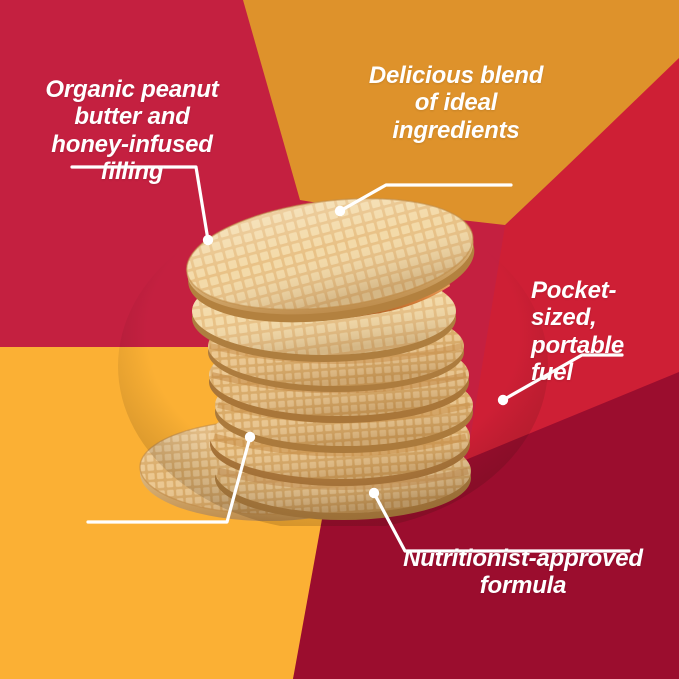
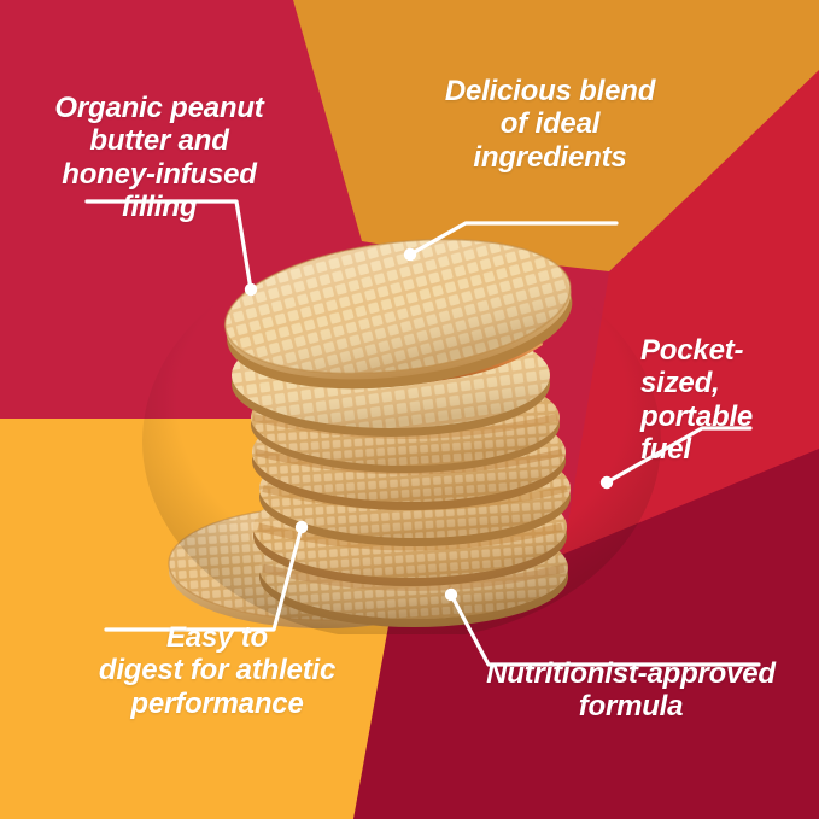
  Organic peanut
  butter and
  honey-infused
  filling
  Delicious blend
  of ideal
  ingredients
  Pocket-sized,
  portable
  fuel
+ Easy to
+ digest for athletic
+ performance
  Nutritionist-approved
  formula
